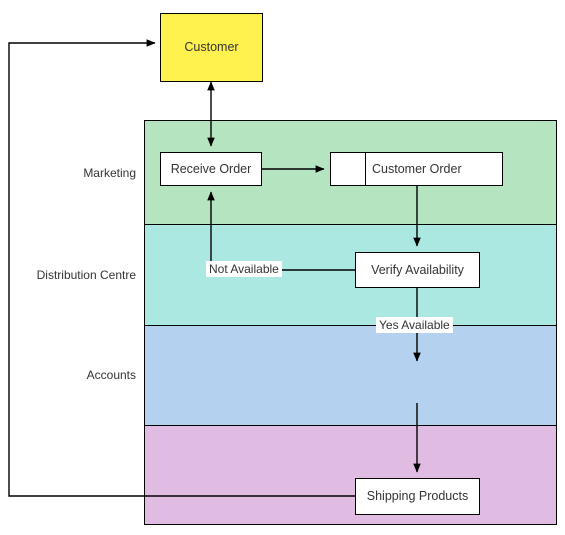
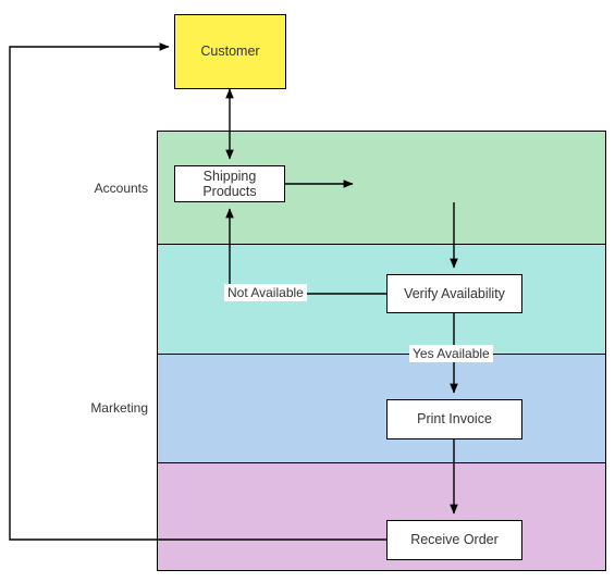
- Marketing
+ Accounts
- Distribution Centre
- Accounts
+ Marketing
  Customer
- Receive Order
+ Shipping Products
- Customer Order
  Verify Availability
+ Print Invoice
- Shipping Products
+ Receive Order
  Not Available
  Yes Available
